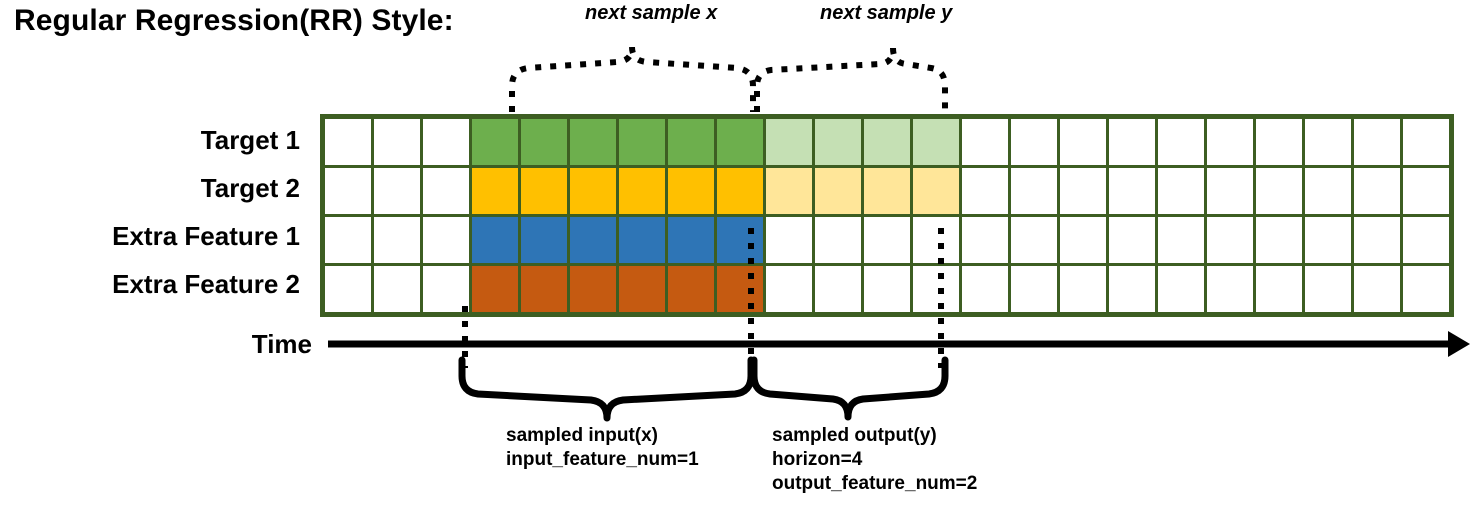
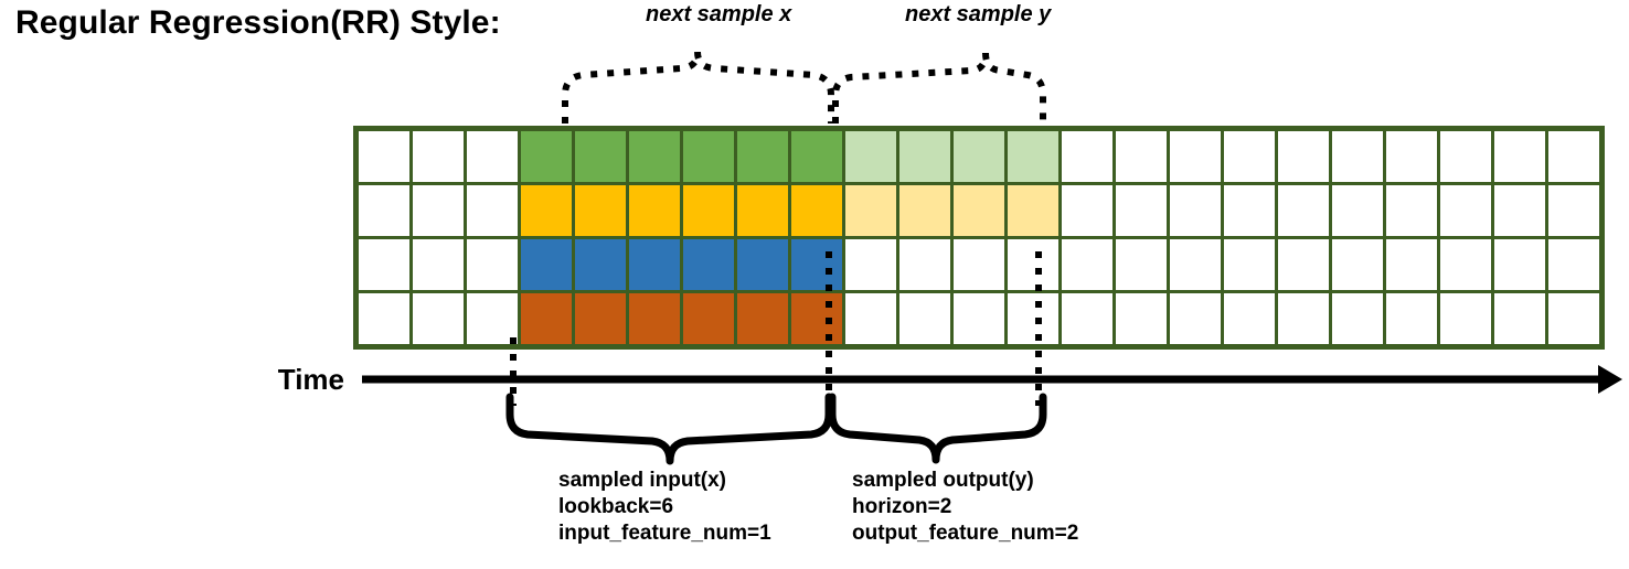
  Regular Regression(RR) Style:
  next sample x
  next sample y
- Target 1
- Target 2
- Extra Feature 1
- Extra Feature 2
  Time
  sampled input(x)
+ lookback=6
  input_feature_num=1
  sampled output(y)
- horizon=4
+ horizon=2
  output_feature_num=2
